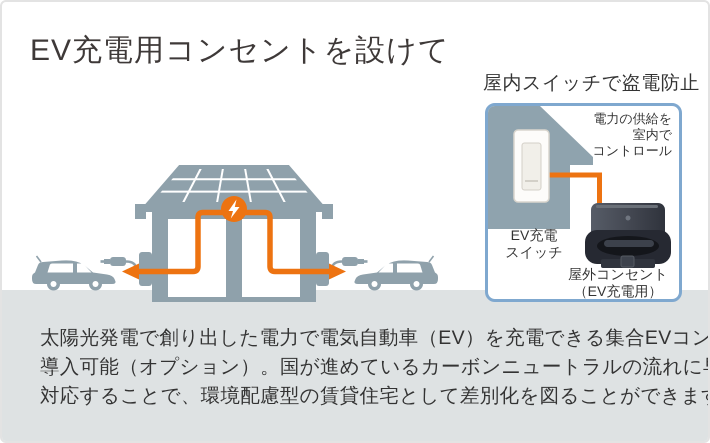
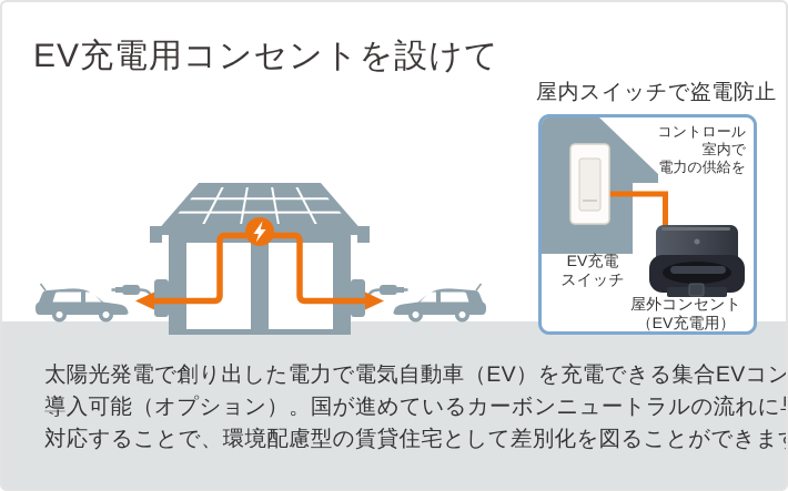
  EV充電用コンセントを設けて
  屋内スイッチで盗電防止
- 電力の供給を
+ コントロール
  室内で
- コントロール
+ 電力の供給を
  EV充電
  スイッチ
  屋外コンセント
  （EV充電用）
  太陽光発電で創り出した電力で電気自動車（EV）を充電できる集合EVコン
  導入可能（オプション）。国が進めているカーボンニュートラルの流れに
  対応することで、環境配慮型の賃貸住宅として差別化を図ることができま
